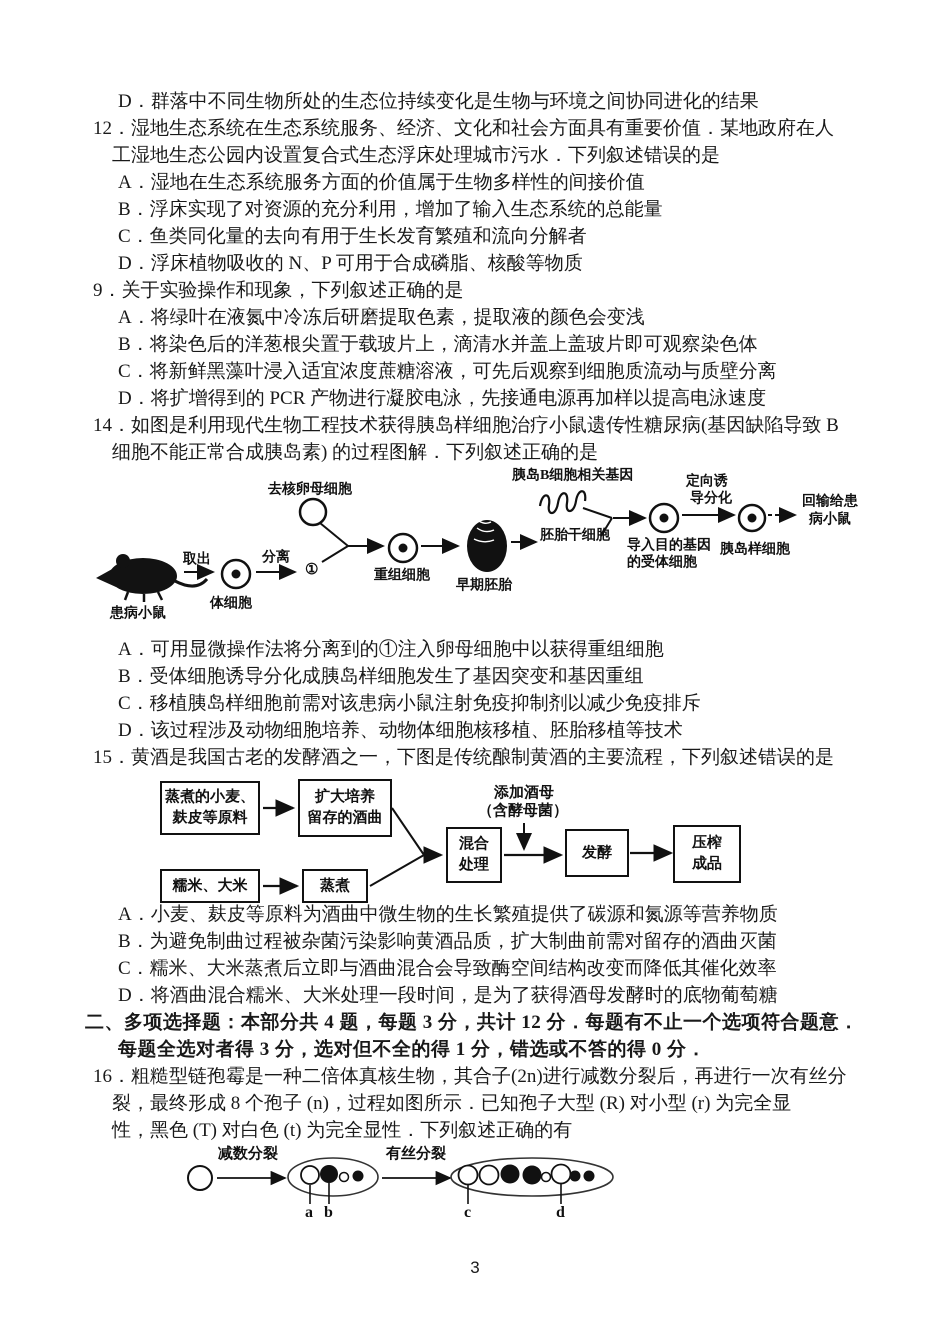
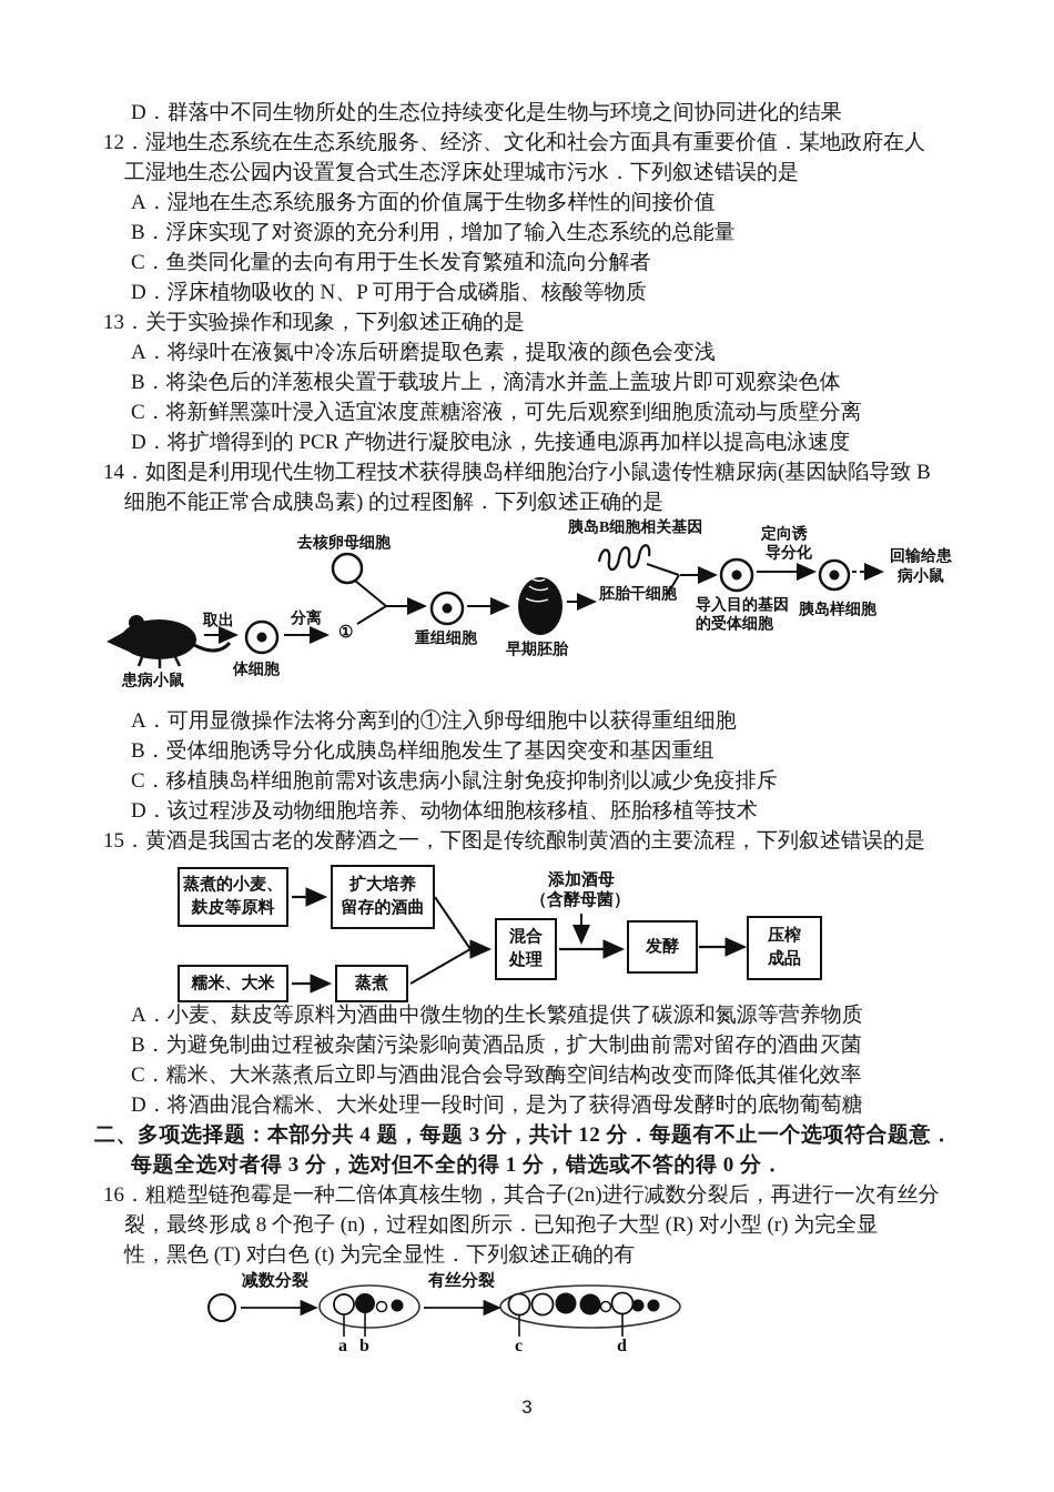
  D．群落中不同生物所处的生态位持续变化是生物与环境之间协同进化的结果
  12．湿地生态系统在生态系统服务、经济、文化和社会方面具有重要价值．某地政府在人
  工湿地生态公园内设置复合式生态浮床处理城市污水．下列叙述错误的是
  A．湿地在生态系统服务方面的价值属于生物多样性的间接价值
  B．浮床实现了对资源的充分利用，增加了输入生态系统的总能量
  C．鱼类同化量的去向有用于生长发育繁殖和流向分解者
  D．浮床植物吸收的 N、P 可用于合成磷脂、核酸等物质
- 9．关于实验操作和现象，下列叙述正确的是
+ 13．关于实验操作和现象，下列叙述正确的是
  A．将绿叶在液氮中冷冻后研磨提取色素，提取液的颜色会变浅
  B．将染色后的洋葱根尖置于载玻片上，滴清水并盖上盖玻片即可观察染色体
  C．将新鲜黑藻叶浸入适宜浓度蔗糖溶液，可先后观察到细胞质流动与质壁分离
  D．将扩增得到的 PCR 产物进行凝胶电泳，先接通电源再加样以提高电泳速度
  14．如图是利用现代生物工程技术获得胰岛样细胞治疗小鼠遗传性糖尿病(基因缺陷导致 B
  细胞不能正常合成胰岛素) 的过程图解．下列叙述正确的是
  胰岛B细胞相关基因
  去核卵母细胞
  定向诱
  导分化
  回输给患
  病小鼠
  取出
  分离
  ①
  胚胎干细胞
  导入目的基因
  的受体细胞
  胰岛样细胞
  重组细胞
  早期胚胎
  体细胞
  患病小鼠
  A．可用显微操作法将分离到的①注入卵母细胞中以获得重组细胞
  B．受体细胞诱导分化成胰岛样细胞发生了基因突变和基因重组
  C．移植胰岛样细胞前需对该患病小鼠注射免疫抑制剂以减少免疫排斥
  D．该过程涉及动物细胞培养、动物体细胞核移植、胚胎移植等技术
  15．黄酒是我国古老的发酵酒之一，下图是传统酿制黄酒的主要流程，下列叙述错误的是
  蒸煮的小麦、
  麸皮等原料
  扩大培养
  留存的酒曲
  糯米、大米
  蒸煮
  混合
  处理
  发酵
  压榨
  成品
  添加酒母
  （含酵母菌）
  A．小麦、麸皮等原料为酒曲中微生物的生长繁殖提供了碳源和氮源等营养物质
  B．为避免制曲过程被杂菌污染影响黄酒品质，扩大制曲前需对留存的酒曲灭菌
  C．糯米、大米蒸煮后立即与酒曲混合会导致酶空间结构改变而降低其催化效率
  D．将酒曲混合糯米、大米处理一段时间，是为了获得酒母发酵时的底物葡萄糖
  二、多项选择题：本部分共 4 题，每题 3 分，共计 12 分．每题有不止一个选项符合题意．
  每题全选对者得 3 分，选对但不全的得 1 分，错选或不答的得 0 分．
  16．粗糙型链孢霉是一种二倍体真核生物，其合子(2n)进行减数分裂后，再进行一次有丝分
  裂，最终形成 8 个孢子 (n)，过程如图所示．已知孢子大型 (R) 对小型 (r) 为完全显
  性，黑色 (T) 对白色 (t) 为完全显性．下列叙述正确的有
  减数分裂
  有丝分裂
  a
  b
  c
  d
  3
